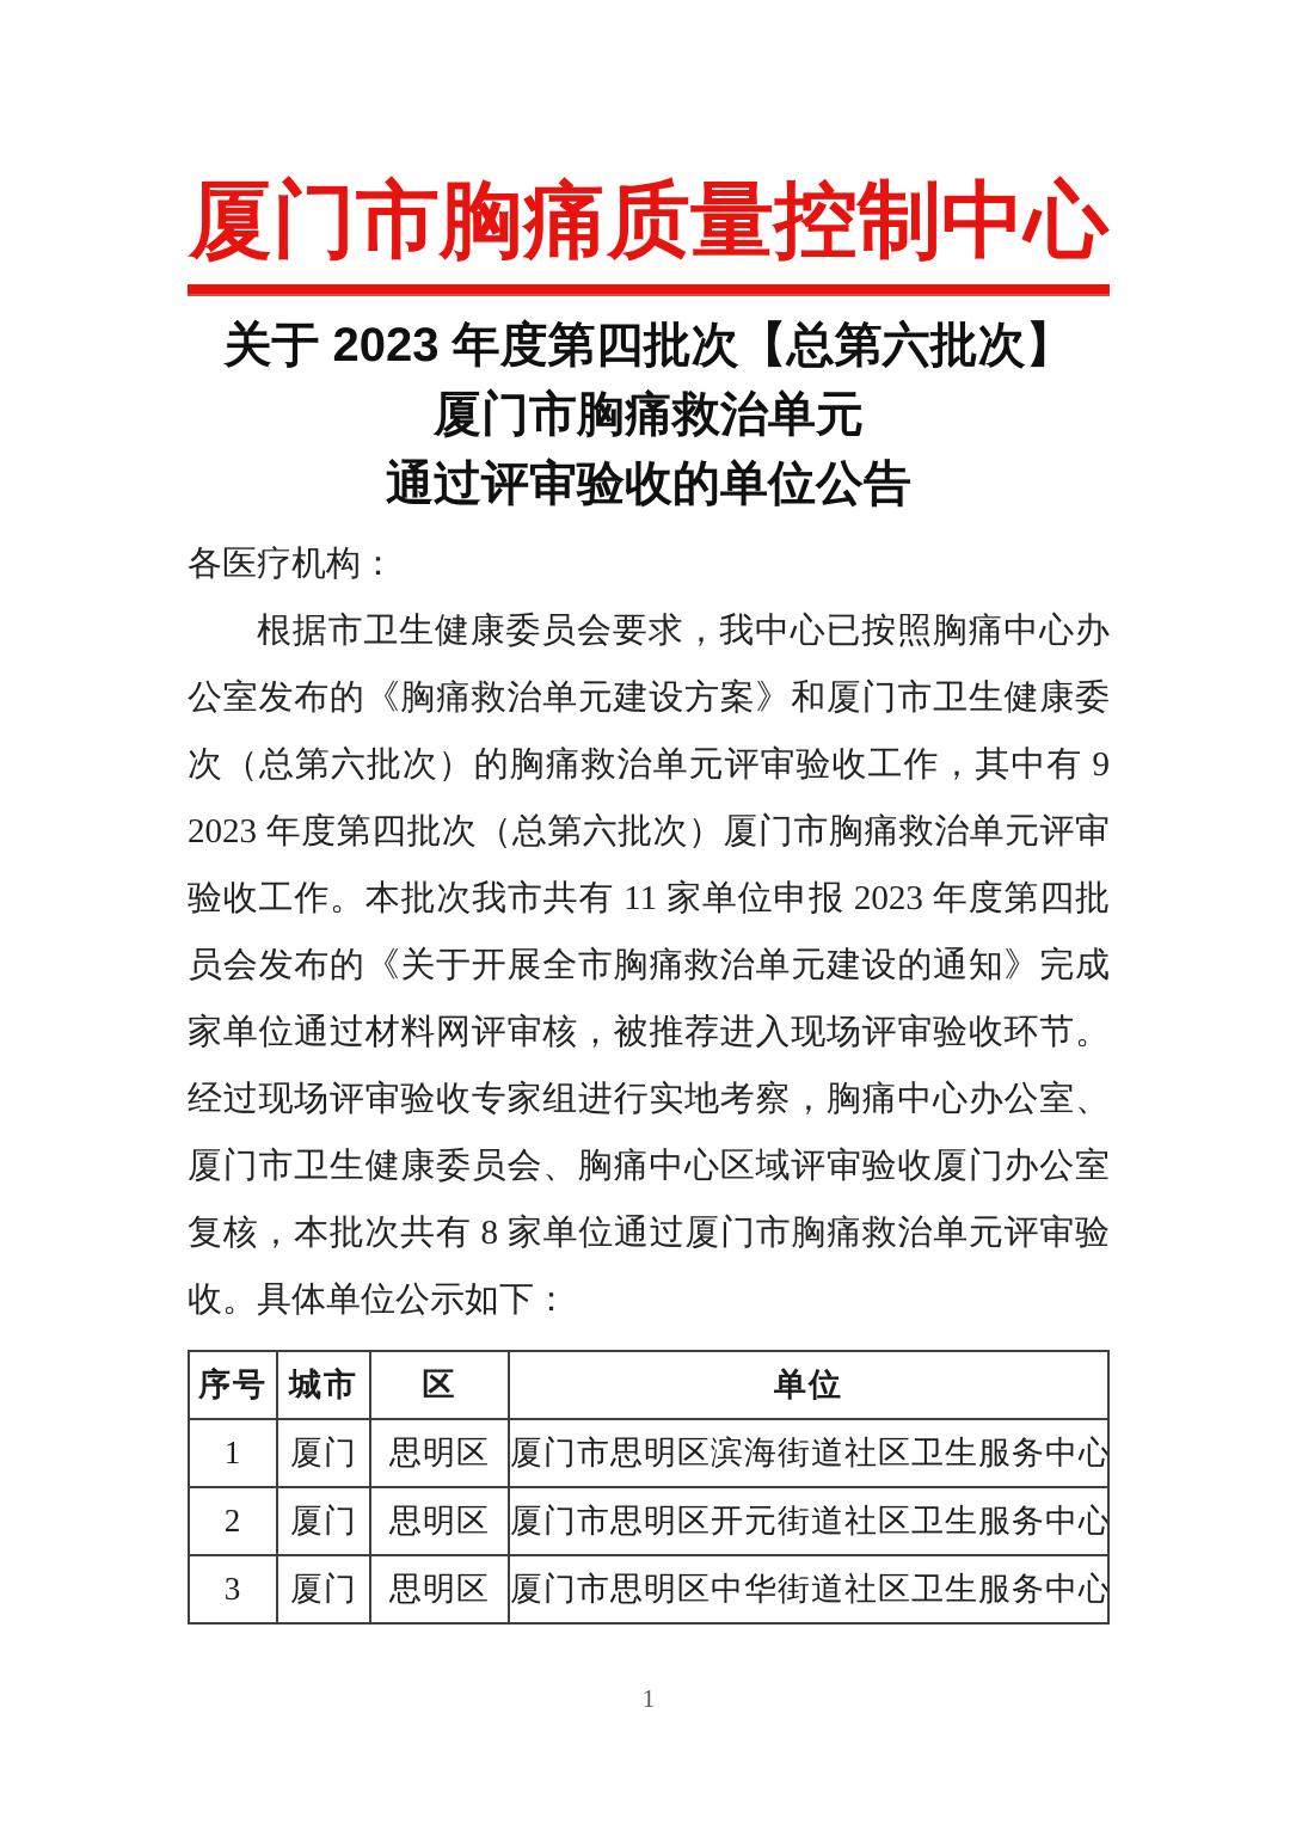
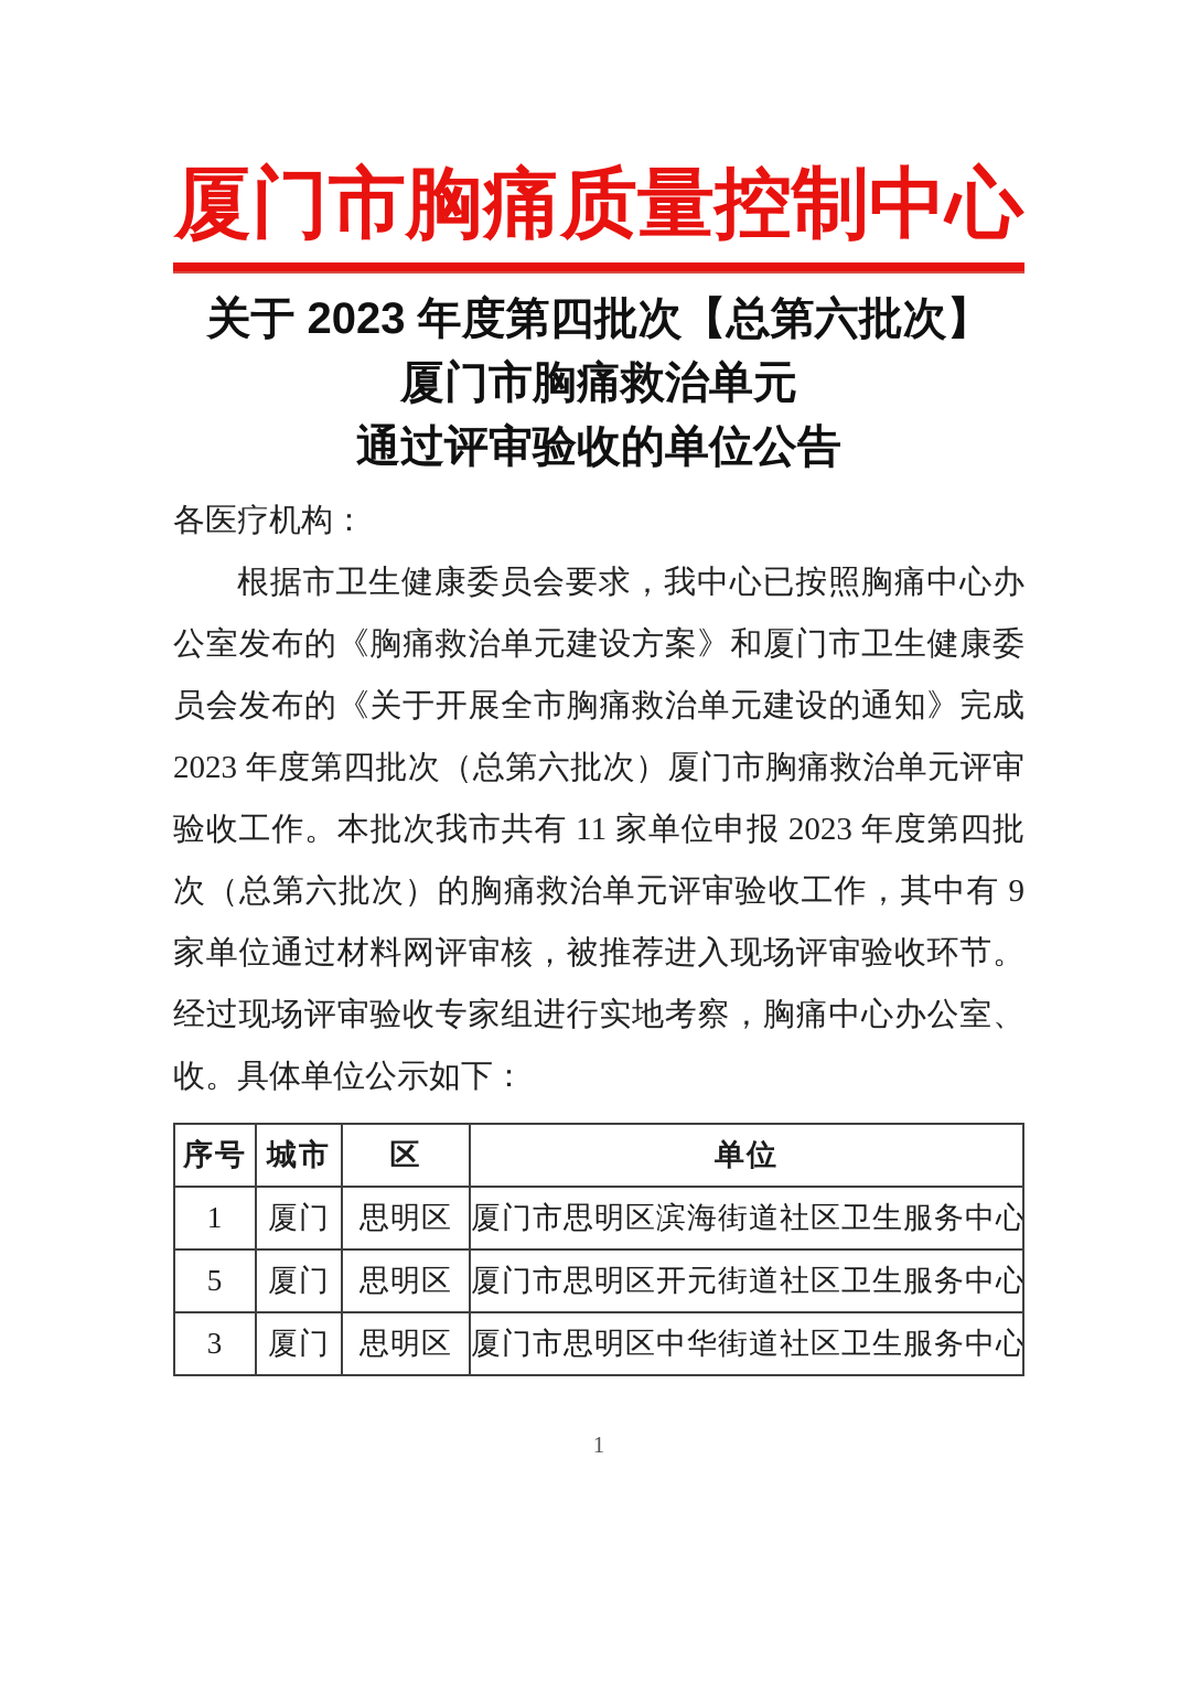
  厦门市胸痛质量控制中心
  关于 2023 年度第四批次【总第六批次】
  厦门市胸痛救治单元
  通过评审验收的单位公告
  各医疗机构：
  根据市卫生健康委员会要求，我中心已按照胸痛中心办
  公室发布的《胸痛救治单元建设方案》和厦门市卫生健康委
- 次（总第六批次）的胸痛救治单元评审验收工作，其中有 9
+ 员会发布的《关于开展全市胸痛救治单元建设的通知》完成
  2023 年度第四批次（总第六批次）厦门市胸痛救治单元评审
  验收工作。本批次我市共有 11 家单位申报 2023 年度第四批
- 员会发布的《关于开展全市胸痛救治单元建设的通知》完成
+ 次（总第六批次）的胸痛救治单元评审验收工作，其中有 9
  家单位通过材料网评审核，被推荐进入现场评审验收环节。
  经过现场评审验收专家组进行实地考察，胸痛中心办公室、
- 厦门市卫生健康委员会、胸痛中心区域评审验收厦门办公室
- 复核，本批次共有 8 家单位通过厦门市胸痛救治单元评审验
  收。具体单位公示如下：
  序号	城市	区	单位
  1	厦门	思明区	厦门市思明区滨海街道社区卫生服务中心
- 2	厦门	思明区	厦门市思明区开元街道社区卫生服务中心
+ 5	厦门	思明区	厦门市思明区开元街道社区卫生服务中心
  3	厦门	思明区	厦门市思明区中华街道社区卫生服务中心
  1
